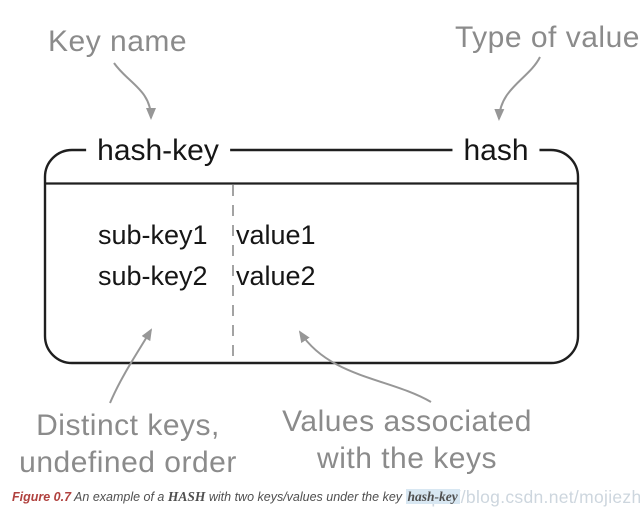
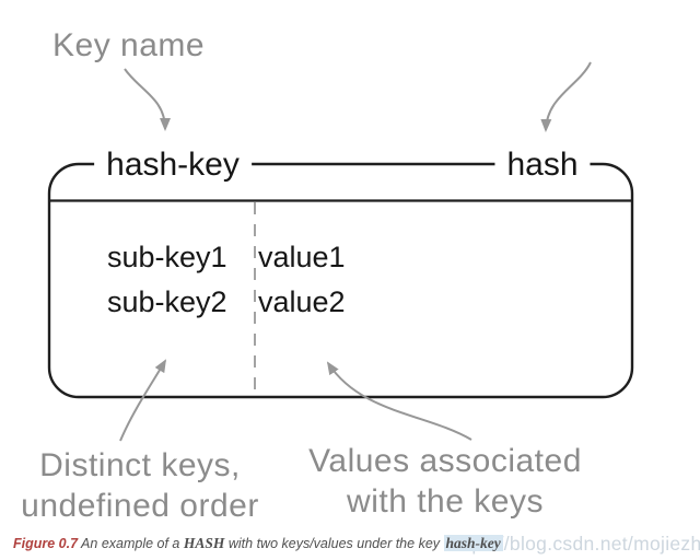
  Key name
- Type of value
  Distinct keys,
  undefined order
  Values associated
  with the keys
  hash-key
  hash
  sub-key1 value1
  sub-key2 value2
  Figure 0.7 An example of a HASH with two keys/values under the key hash-key
  /blog.csdn.net/mojiezh
